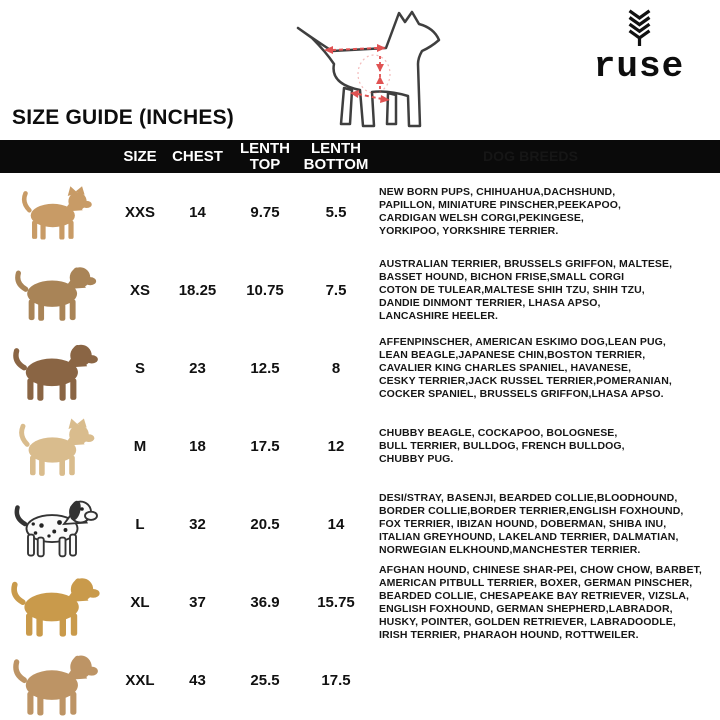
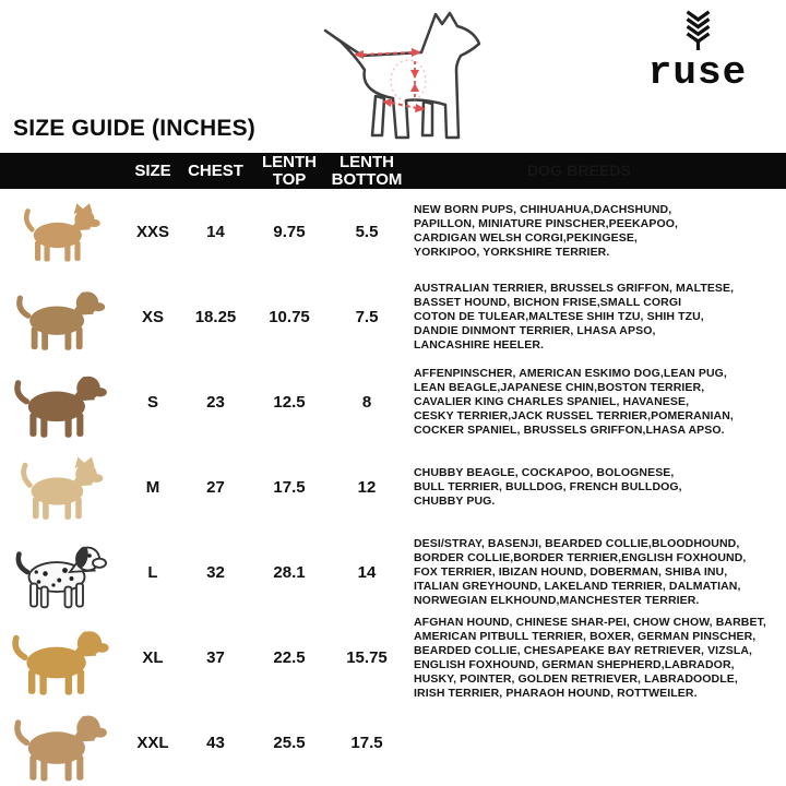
  ruse
  SIZE GUIDE (INCHES)
  SIZE
  CHEST
  LENTH
  TOP
  LENTH
  BOTTOM
  XXS
  14
  9.75
  5.5
  NEW BORN PUPS, CHIHUAHUA,DACHSHUND,
  PAPILLON, MINIATURE PINSCHER,PEEKAPOO,
  CARDIGAN WELSH CORGI,PEKINGESE,
  YORKIPOO, YORKSHIRE TERRIER.
  XS
  18.25
  10.75
  7.5
  AUSTRALIAN TERRIER, BRUSSELS GRIFFON, MALTESE,
  BASSET HOUND, BICHON FRISE,SMALL CORGI
  COTON DE TULEAR,MALTESE SHIH TZU, SHIH TZU,
  DANDIE DINMONT TERRIER, LHASA APSO,
  LANCASHIRE HEELER.
  S
  23
  12.5
  8
  AFFENPINSCHER, AMERICAN ESKIMO DOG,LEAN PUG,
  LEAN BEAGLE,JAPANESE CHIN,BOSTON TERRIER,
  CAVALIER KING CHARLES SPANIEL, HAVANESE,
  CESKY TERRIER,JACK RUSSEL TERRIER,POMERANIAN,
  COCKER SPANIEL, BRUSSELS GRIFFON,LHASA APSO.
  M
- 18
+ 27
  17.5
  12
  CHUBBY BEAGLE, COCKAPOO, BOLOGNESE,
  BULL TERRIER, BULLDOG, FRENCH BULLDOG,
  CHUBBY PUG.
  L
  32
- 20.5
+ 28.1
  14
  DESI/STRAY, BASENJI, BEARDED COLLIE,BLOODHOUND,
  BORDER COLLIE,BORDER TERRIER,ENGLISH FOXHOUND,
  FOX TERRIER, IBIZAN HOUND, DOBERMAN, SHIBA INU,
  ITALIAN GREYHOUND, LAKELAND TERRIER, DALMATIAN,
  NORWEGIAN ELKHOUND,MANCHESTER TERRIER.
  XL
  37
- 36.9
+ 22.5
  15.75
  AFGHAN HOUND, CHINESE SHAR-PEI, CHOW CHOW, BARBET,
  AMERICAN PITBULL TERRIER, BOXER, GERMAN PINSCHER,
  BEARDED COLLIE, CHESAPEAKE BAY RETRIEVER, VIZSLA,
  ENGLISH FOXHOUND, GERMAN SHEPHERD,LABRADOR,
  HUSKY, POINTER, GOLDEN RETRIEVER, LABRADOODLE,
  IRISH TERRIER, PHARAOH HOUND, ROTTWEILER.
  XXL
  43
  25.5
  17.5
